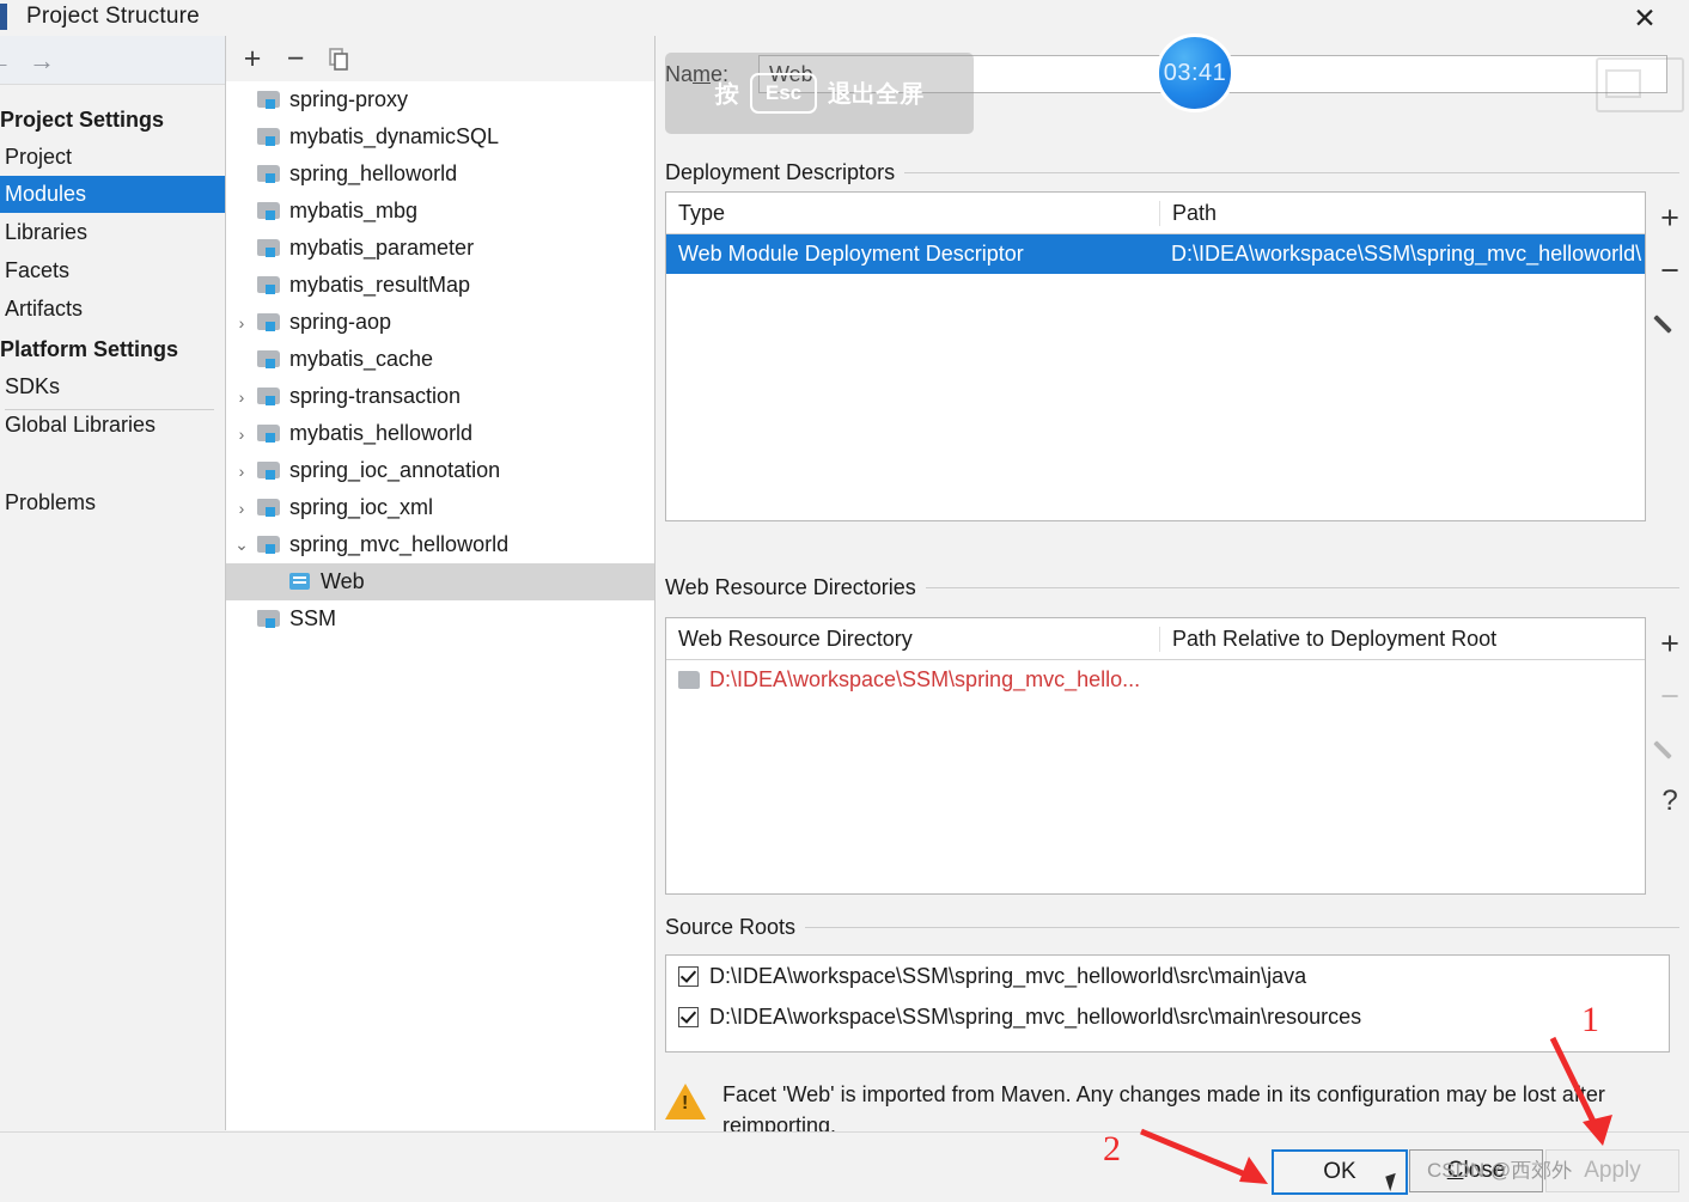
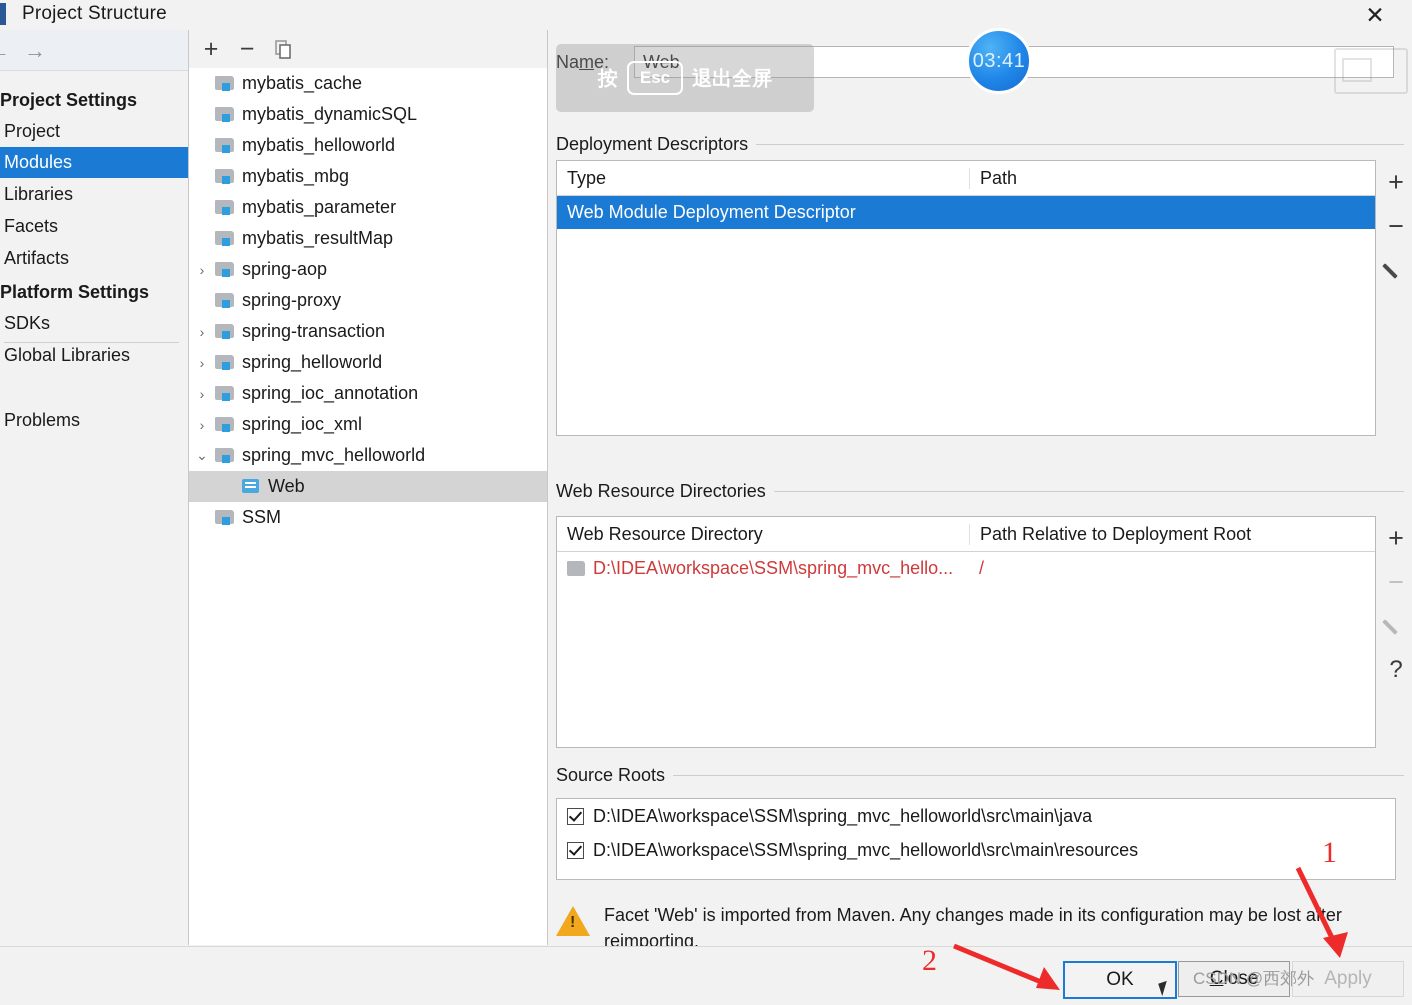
  Project Structure
  ✕
  →
  Project Settings
  Platform Settings
  Project
  Modules
  Libraries
  Facets
  Artifacts
  SDKs
  Global Libraries
  Problems
  +
  −
- spring-proxy
+ mybatis_cache
  mybatis_dynamicSQL
- spring_helloworld
+ mybatis_helloworld
  mybatis_mbg
  mybatis_parameter
  mybatis_resultMap
  ›
  spring-aop
- mybatis_cache
+ spring-proxy
  ›
  spring-transaction
  ›
- mybatis_helloworld
+ spring_helloworld
  ›
  spring_ioc_annotation
  ›
  spring_ioc_xml
  ⌄
  spring_mvc_helloworld
  Web
  SSM
  Name:
  Web
  Deployment Descriptors
  Type
  Path
  Web Module Deployment Descriptor
- D:\IDEA\workspace\SSM\spring_mvc_helloworld\
  +
  −
  Web Resource Directories
  Web Resource Directory
  Path Relative to Deployment Root
  D:\IDEA\workspace\SSM\spring_mvc_hello...
+ /
  +
  −
  ?
  Source Roots
  D:\IDEA\workspace\SSM\spring_mvc_helloworld\src\main\java
  D:\IDEA\workspace\SSM\spring_mvc_helloworld\src\main\resources
  Facet 'Web' is imported from Maven. Any changes made in its configuration may be lost aer reimporting.
  OK
  C
  lose
  Apply
  CSDN @西郊外
  按
  Esc
  退出全屏
  03:41
  1
  2
